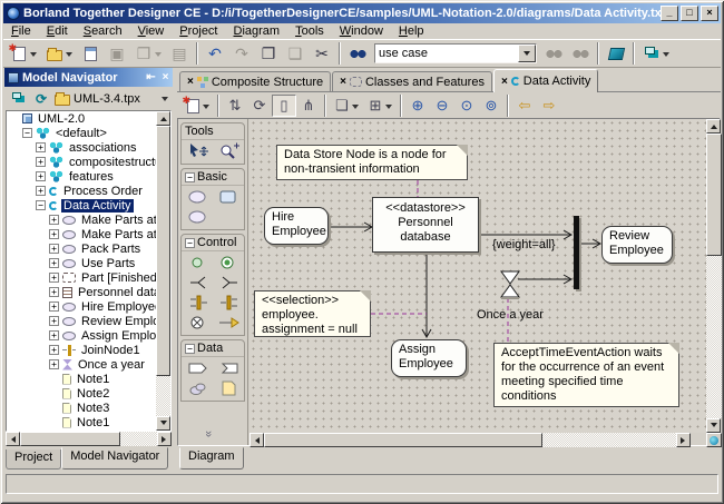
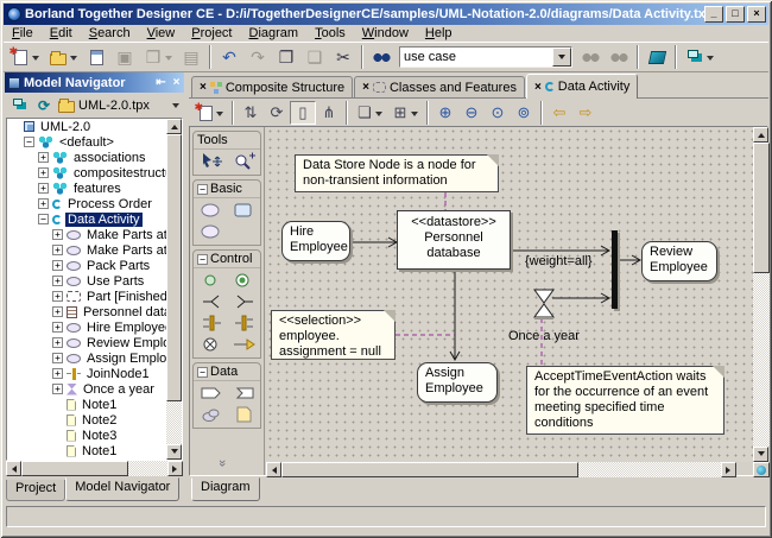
  Borland Together Designer CE - D:/i/TogetherDesignerCE/samples/UML-Notation-2.0/diagrams/Data Activity.tx
  _
  □
  ×
  File
  Edit
  Search
  View
  Project
  Diagram
  Tools
  Window
  Help
  ▣
  ❒
  ▤
  ↶
  ↷
  ❐
  ❑
  ✂
  use case
  Model Navigator
  ⇤
  ×
  ⟳
- UML-3.4.tpx
+ UML-2.0.tpx
  UML-2.0
  −
  <default>
  +
  associations
  +
  compositestruct
  +
  features
  +
  Process Order
  −
  Data Activity
  +
  Make Parts a
  +
  Make Parts a
  +
  Pack Parts
  +
  Use Parts
  +
  Part [Finished
  +
  Personnel dat
  +
  Hire Employe
  +
  Review Empl
  +
  Assign Emplo
  +
  JoinNode1
  +
  Once a year
  Note1
  Note2
  Note3
  Note1
  Project
  Model Navigator
  ×
  Composite Structure
  ×
  Classes and Features
  ×
  Data Activity
  ⇅
  ⟳
  ▯
  ⋔
  ❏
  ⊞
  ⊕
  ⊖
  ⊙
  ⊚
  ⇦
  ⇨
  Tools
  −
  Basic
  −
  Control
  −
  Data
  Data Store Node is a node for
  non-transient information
  Hire
  Employee
  <<datastore>>
  Personnel
  database
  Review
  Employee
  {weight=all}
  Once a year
  <<selection>>
  employee.
  assignment = null
  Assign
  Employee
  AcceptTimeEventAction waits
  for the occurrence of an event
  meeting specified time
  conditions
  Diagram
